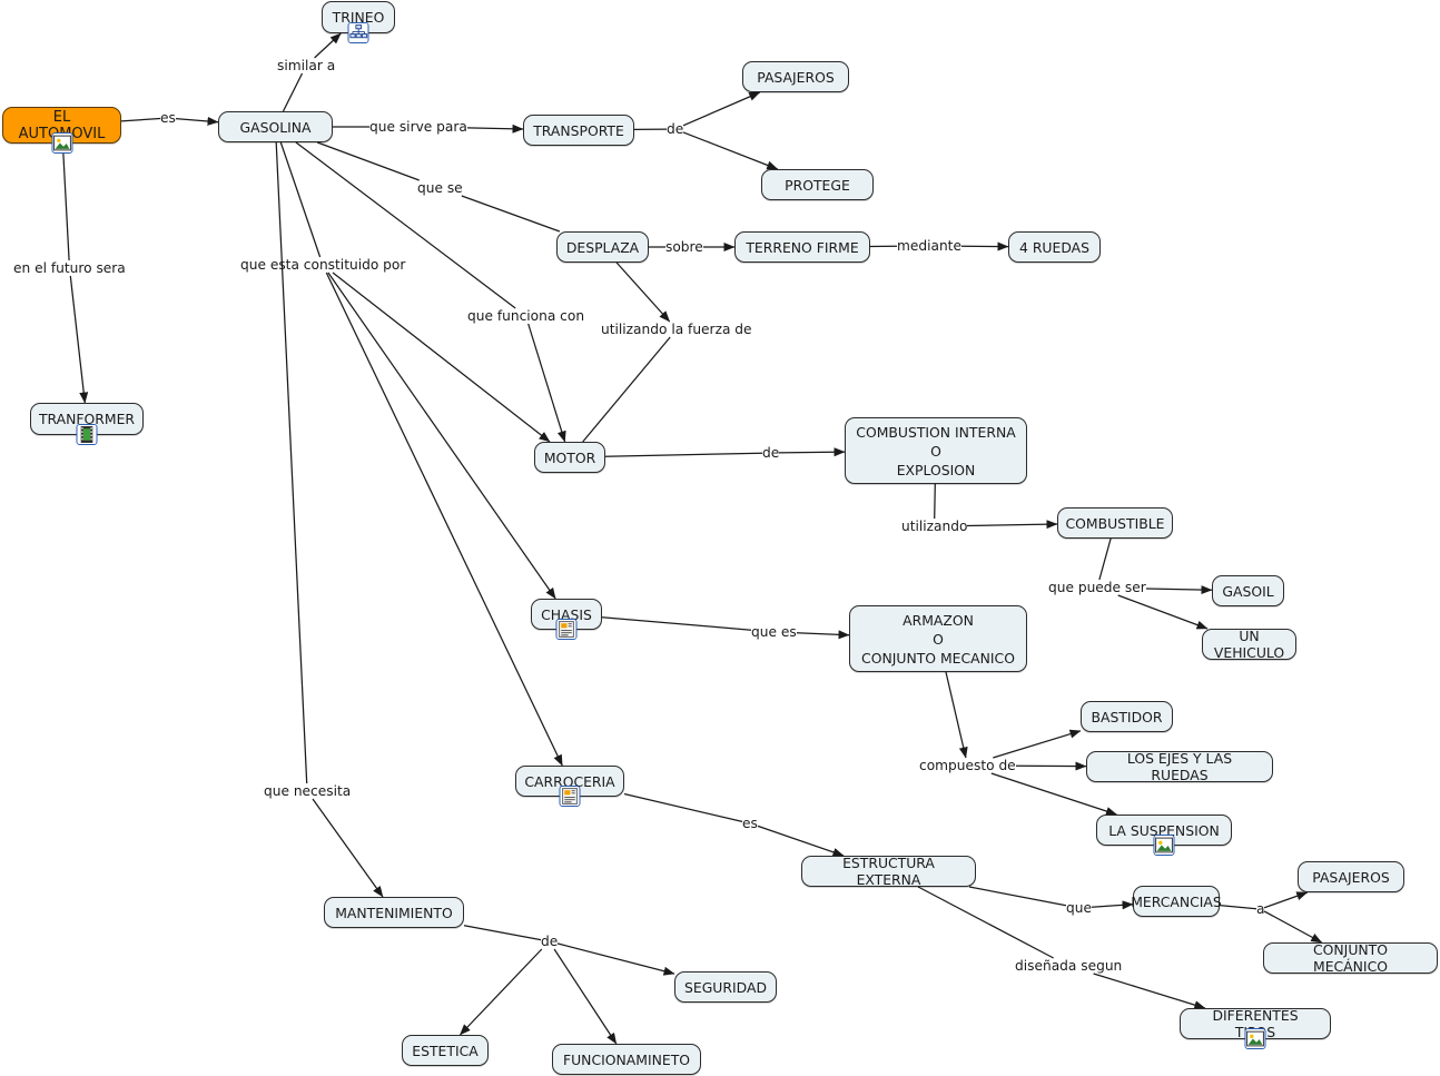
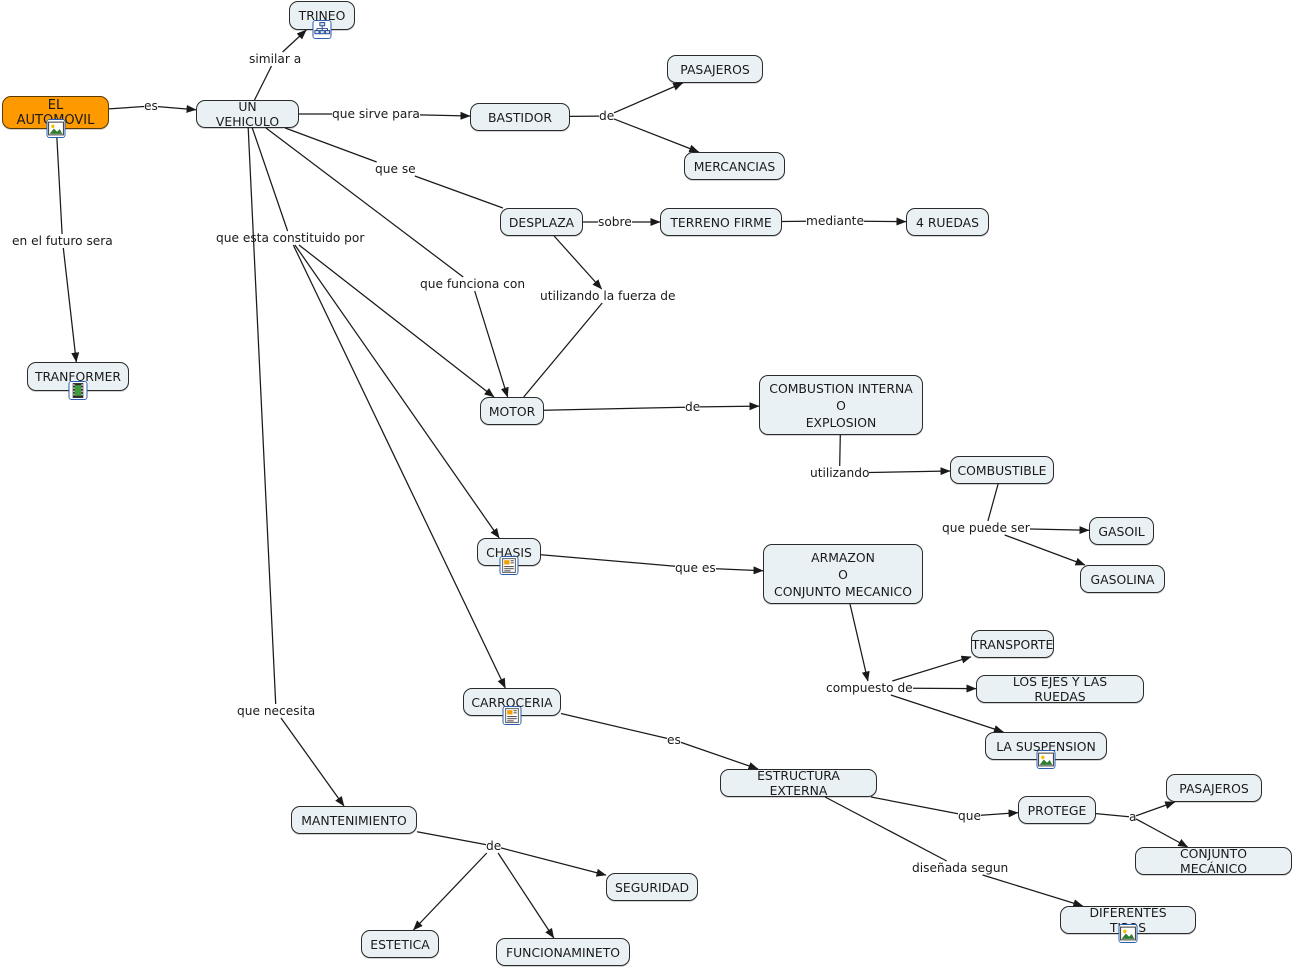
  es
  similar a
  en el futuro sera
  que sirve para
  de
  que se
  sobre
  mediante
  que esta constituido por
  que funciona con
  utilizando la fuerza de
  de
  utilizando
  que puede ser
  que es
  compuesto de
  que necesita
  es
  que
  a
  diseñada segun
  de
  EL AUTOVIL
  TRINEO
- GASOLINA
+ UN VEHICULO
  TRANFORMER
- TRANSPORTE
+ BASTIDOR
  PASAJEROS
- PROTEGE
+ MERCANCIAS
  DESPLAZA
  TERRENO FIRME
  4 RUEDAS
  MOTOR
  COMBUSTION INTERNA
  O
  EXPLOSION
  COMBUSTIBLE
  GASOIL
- UN VEHICULO
+ GASOLINA
  CHASIS
  ARMAZON
  O
  CONJUNTO MECANICO
- BASTIDOR
+ TRANSPORTE
  LOS EJES Y LAS RUEDAS
  LA SUSPENSION
  CARROCERIA
  ESTRUCTURA EXTERNA
- MERCANCIAS
+ PROTEGE
  PASAJEROS
  CONJUNTO MECÁNICO
  DIFERENTES TS
  MANTENIMIENTO
  ESTETICA
  FUNCIONAMINETO
  SEGURIDAD
